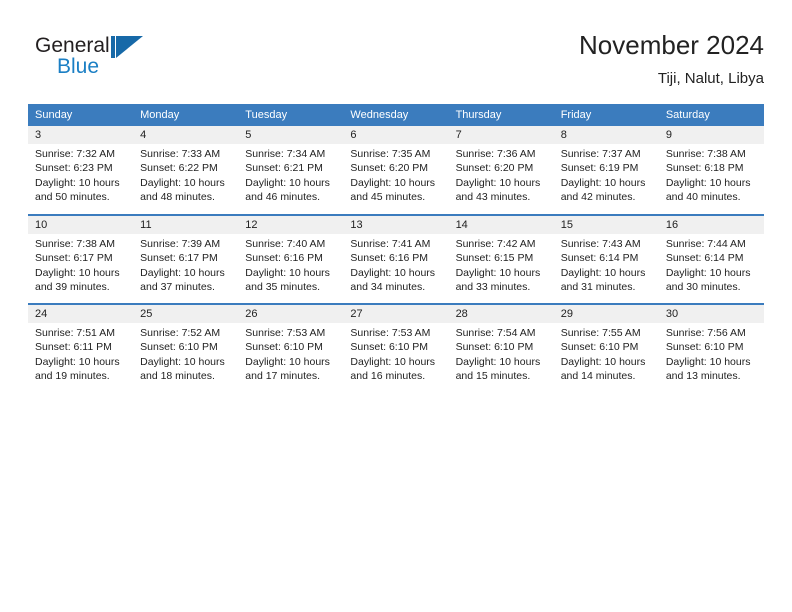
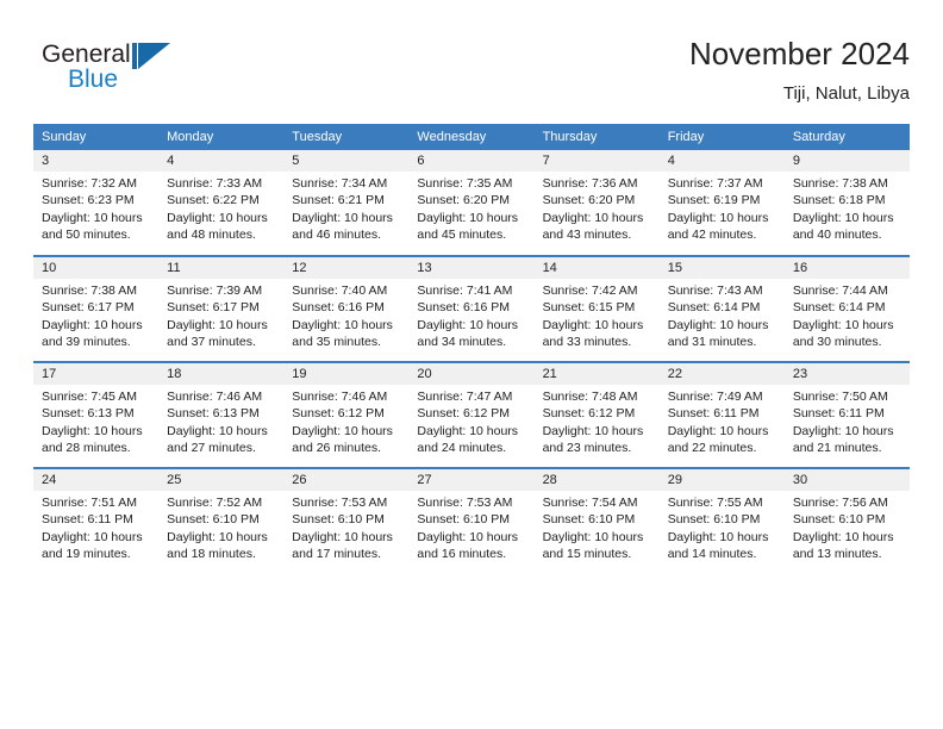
  General
  Blue
  November 2024
  Tiji, Nalut, Libya
  Sunday	Monday	Tuesday	Wednesday	Thursday	Friday	Saturday
- 3Sunrise: 7:32 AMSunset: 6:23 PMDaylight: 10 hoursand 50 minutes.	4Sunrise: 7:33 AMSunset: 6:22 PMDaylight: 10 hoursand 48 minutes.	5Sunrise: 7:34 AMSunset: 6:21 PMDaylight: 10 hoursand 46 minutes.	6Sunrise: 7:35 AMSunset: 6:20 PMDaylight: 10 hoursand 45 minutes.	7Sunrise: 7:36 AMSunset: 6:20 PMDaylight: 10 hoursand 43 minutes.	8Sunrise: 7:37 AMSunset: 6:19 PMDaylight: 10 hoursand 42 minutes.	9Sunrise: 7:38 AMSunset: 6:18 PMDaylight: 10 hoursand 40 minutes.
+ 3Sunrise: 7:32 AMSunset: 6:23 PMDaylight: 10 hoursand 50 minutes.	4Sunrise: 7:33 AMSunset: 6:22 PMDaylight: 10 hoursand 48 minutes.	5Sunrise: 7:34 AMSunset: 6:21 PMDaylight: 10 hoursand 46 minutes.	6Sunrise: 7:35 AMSunset: 6:20 PMDaylight: 10 hoursand 45 minutes.	7Sunrise: 7:36 AMSunset: 6:20 PMDaylight: 10 hoursand 43 minutes.	4Sunrise: 7:37 AMSunset: 6:19 PMDaylight: 10 hoursand 42 minutes.	9Sunrise: 7:38 AMSunset: 6:18 PMDaylight: 10 hoursand 40 minutes.
  10Sunrise: 7:38 AMSunset: 6:17 PMDaylight: 10 hoursand 39 minutes.	11Sunrise: 7:39 AMSunset: 6:17 PMDaylight: 10 hoursand 37 minutes.	12Sunrise: 7:40 AMSunset: 6:16 PMDaylight: 10 hoursand 35 minutes.	13Sunrise: 7:41 AMSunset: 6:16 PMDaylight: 10 hoursand 34 minutes.	14Sunrise: 7:42 AMSunset: 6:15 PMDaylight: 10 hoursand 33 minutes.	15Sunrise: 7:43 AMSunset: 6:14 PMDaylight: 10 hoursand 31 minutes.	16Sunrise: 7:44 AMSunset: 6:14 PMDaylight: 10 hoursand 30 minutes.
+ 17Sunrise: 7:45 AMSunset: 6:13 PMDaylight: 10 hoursand 28 minutes.	18Sunrise: 7:46 AMSunset: 6:13 PMDaylight: 10 hoursand 27 minutes.	19Sunrise: 7:46 AMSunset: 6:12 PMDaylight: 10 hoursand 26 minutes.	20Sunrise: 7:47 AMSunset: 6:12 PMDaylight: 10 hoursand 24 minutes.	21Sunrise: 7:48 AMSunset: 6:12 PMDaylight: 10 hoursand 23 minutes.	22Sunrise: 7:49 AMSunset: 6:11 PMDaylight: 10 hoursand 22 minutes.	23Sunrise: 7:50 AMSunset: 6:11 PMDaylight: 10 hoursand 21 minutes.
  24Sunrise: 7:51 AMSunset: 6:11 PMDaylight: 10 hoursand 19 minutes.	25Sunrise: 7:52 AMSunset: 6:10 PMDaylight: 10 hoursand 18 minutes.	26Sunrise: 7:53 AMSunset: 6:10 PMDaylight: 10 hoursand 17 minutes.	27Sunrise: 7:53 AMSunset: 6:10 PMDaylight: 10 hoursand 16 minutes.	28Sunrise: 7:54 AMSunset: 6:10 PMDaylight: 10 hoursand 15 minutes.	29Sunrise: 7:55 AMSunset: 6:10 PMDaylight: 10 hoursand 14 minutes.	30Sunrise: 7:56 AMSunset: 6:10 PMDaylight: 10 hoursand 13 minutes.
